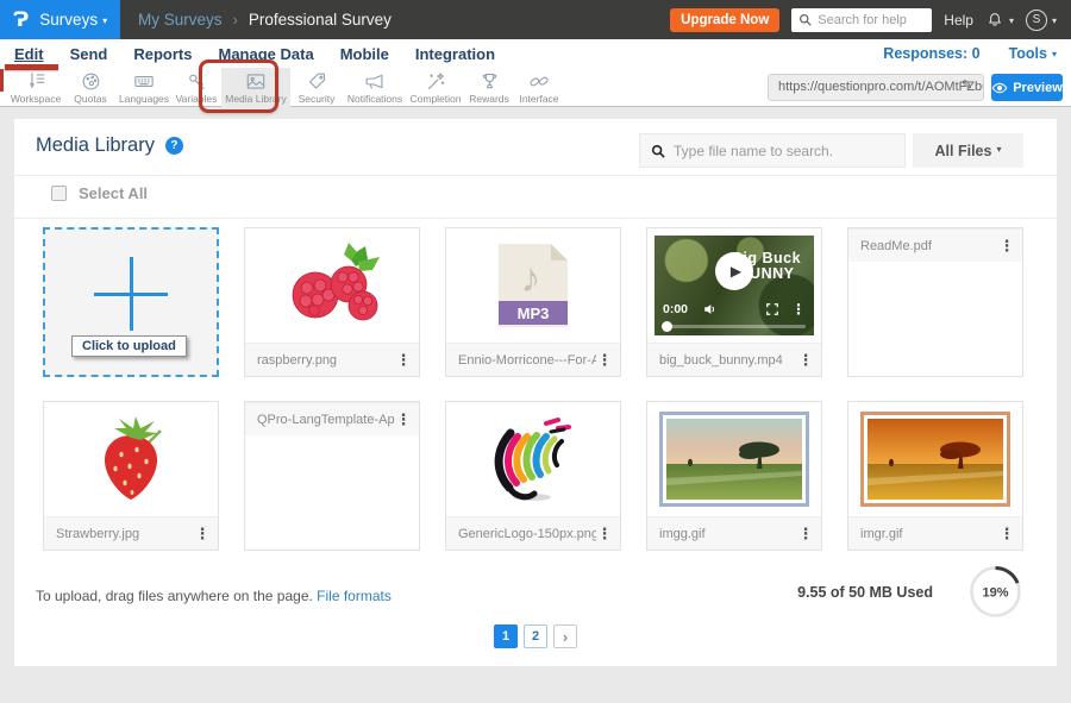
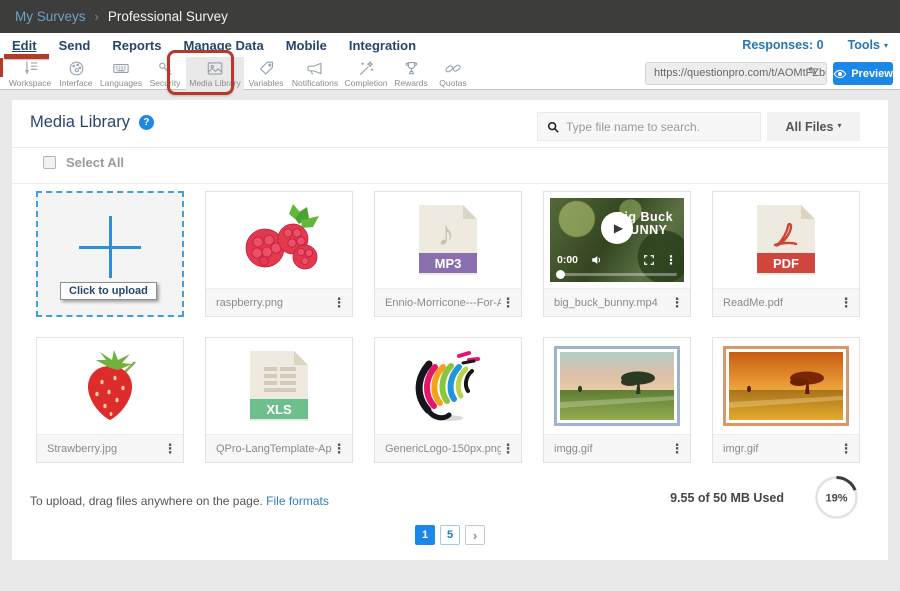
- Ɂ
- Surveys
  My Surveys
  ›
  Professional Survey
- Upgrade Now
- Search for help
- Help
- S
  Edit
  Send
  Reports
  Manage Data
  Mobile
  Integration
  Responses: 0
  Tools
  Workspace
- Quotas
+ Interface
  Languages
- Variables
+ Security
  Media Library
- Security
+ Variables
  Notifications
  Completion
  Rewards
- Interface
+ Quotas
  https://questionpro.com/t/AOMtFZb
  ✎
  Preview
  Media Library
  ?
  Type file name to search.
  All Files
  Select All
  Click to upload
  raspberry.png
  ⋮
  ♪
  MP3
  Ennio-Morricone---For-A
  ⋮
  g Buck UNNY
  ▶
  0:00
  ⋮
  big_buck_bunny.mp4
  ⋮
+ PDF
  ReadMe.pdf
  ⋮
  Strawberry.jpg
  ⋮
+ XLS
  QPro-LangTemplate-Ap
  ⋮
  GenericLogo-150px.png
  ⋮
  imgg.gif
  ⋮
  imgr.gif
  ⋮
  To upload, drag files anywhere on the page. File formats
  9.55 of 50 MB Used
  19%
  1
- 2
+ 5
  ›
